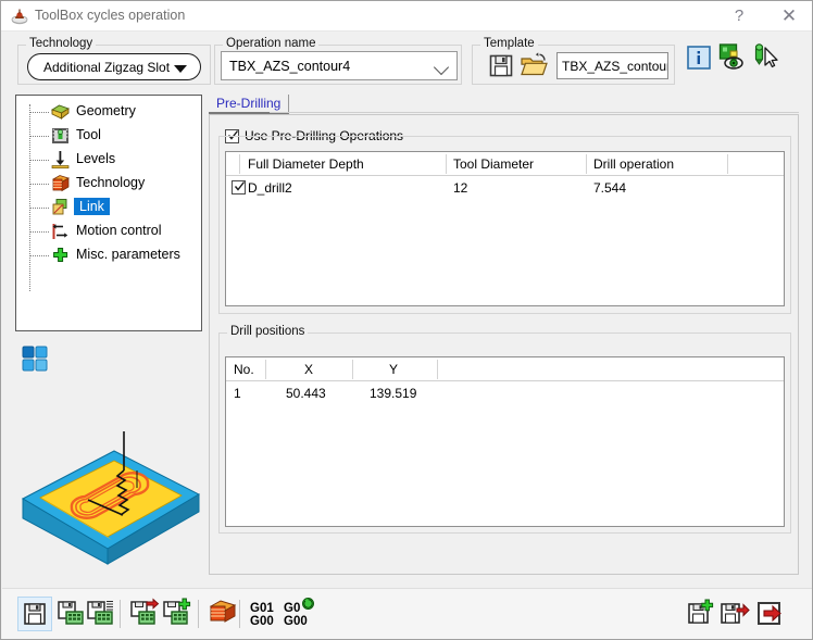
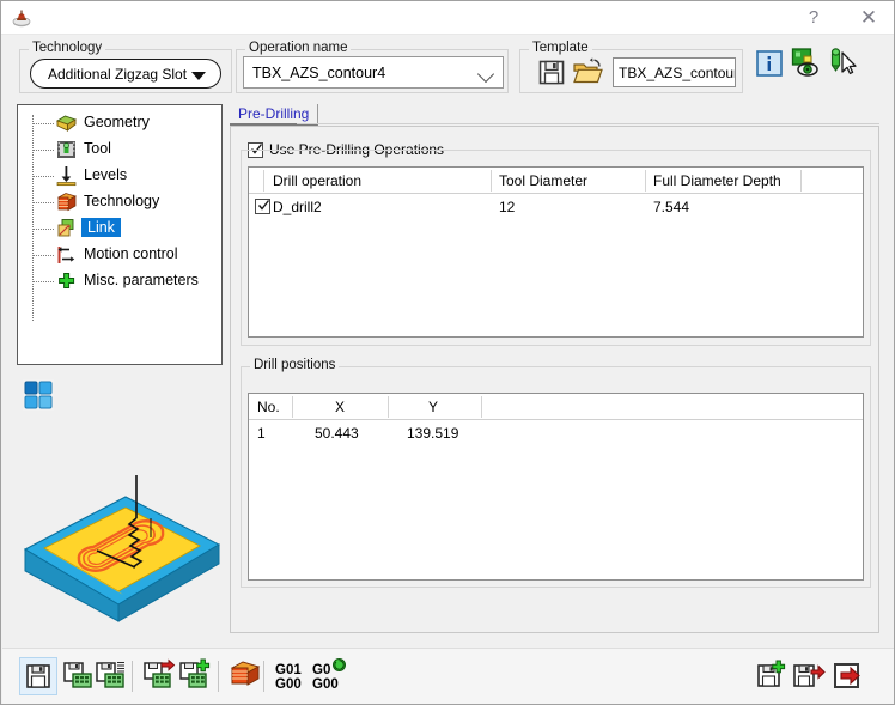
- ToolBox cycles operation
  ?
  ✕
  Technology
  Additional Zigzag Slot
  Operation name
  TBX_AZS_contour4
  Template
  TBX_AZS_contou
  Geometry
  Tool
  Levels
  Technology
  Link
  Motion control
  Misc. parameters
  Pre-Drilling
  Use Pre-Drilling Operations
- Full Diameter Depth
+ Drill operation
  Tool Diameter
- Drill operation
+ Full Diameter Depth
  D_drill2
  12
  7.544
  Drill positions
  No.
  X
  Y
  1
  50.443
  139.519
  G01
  G00
  G0
  G00
